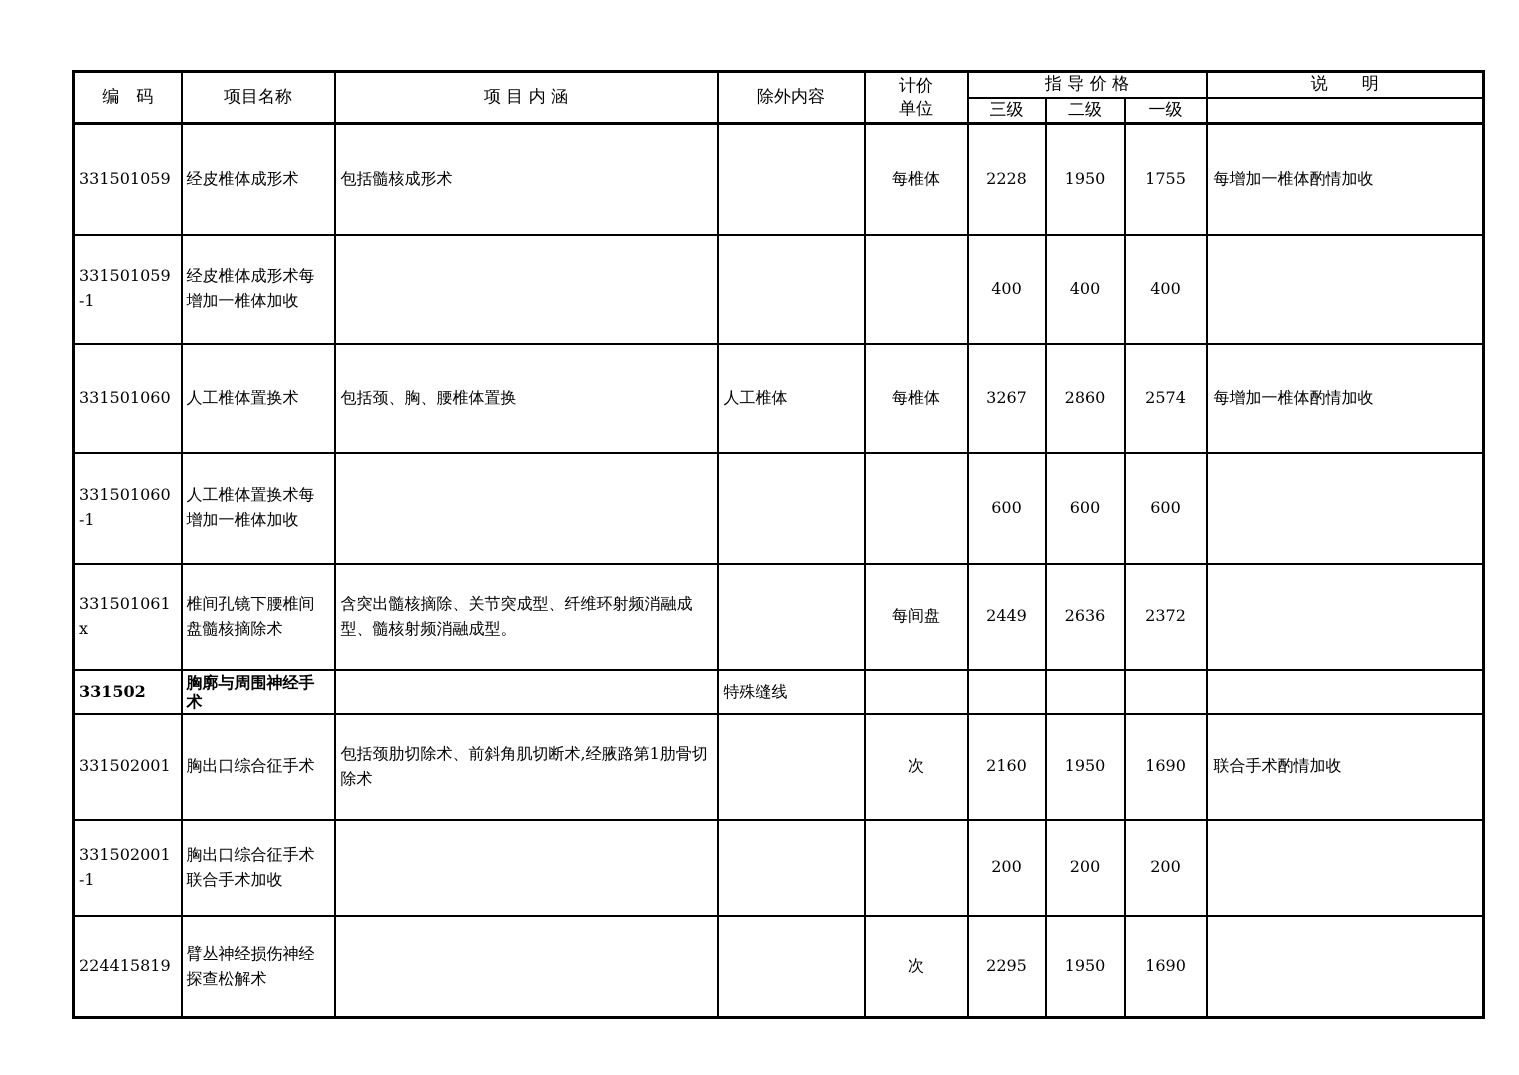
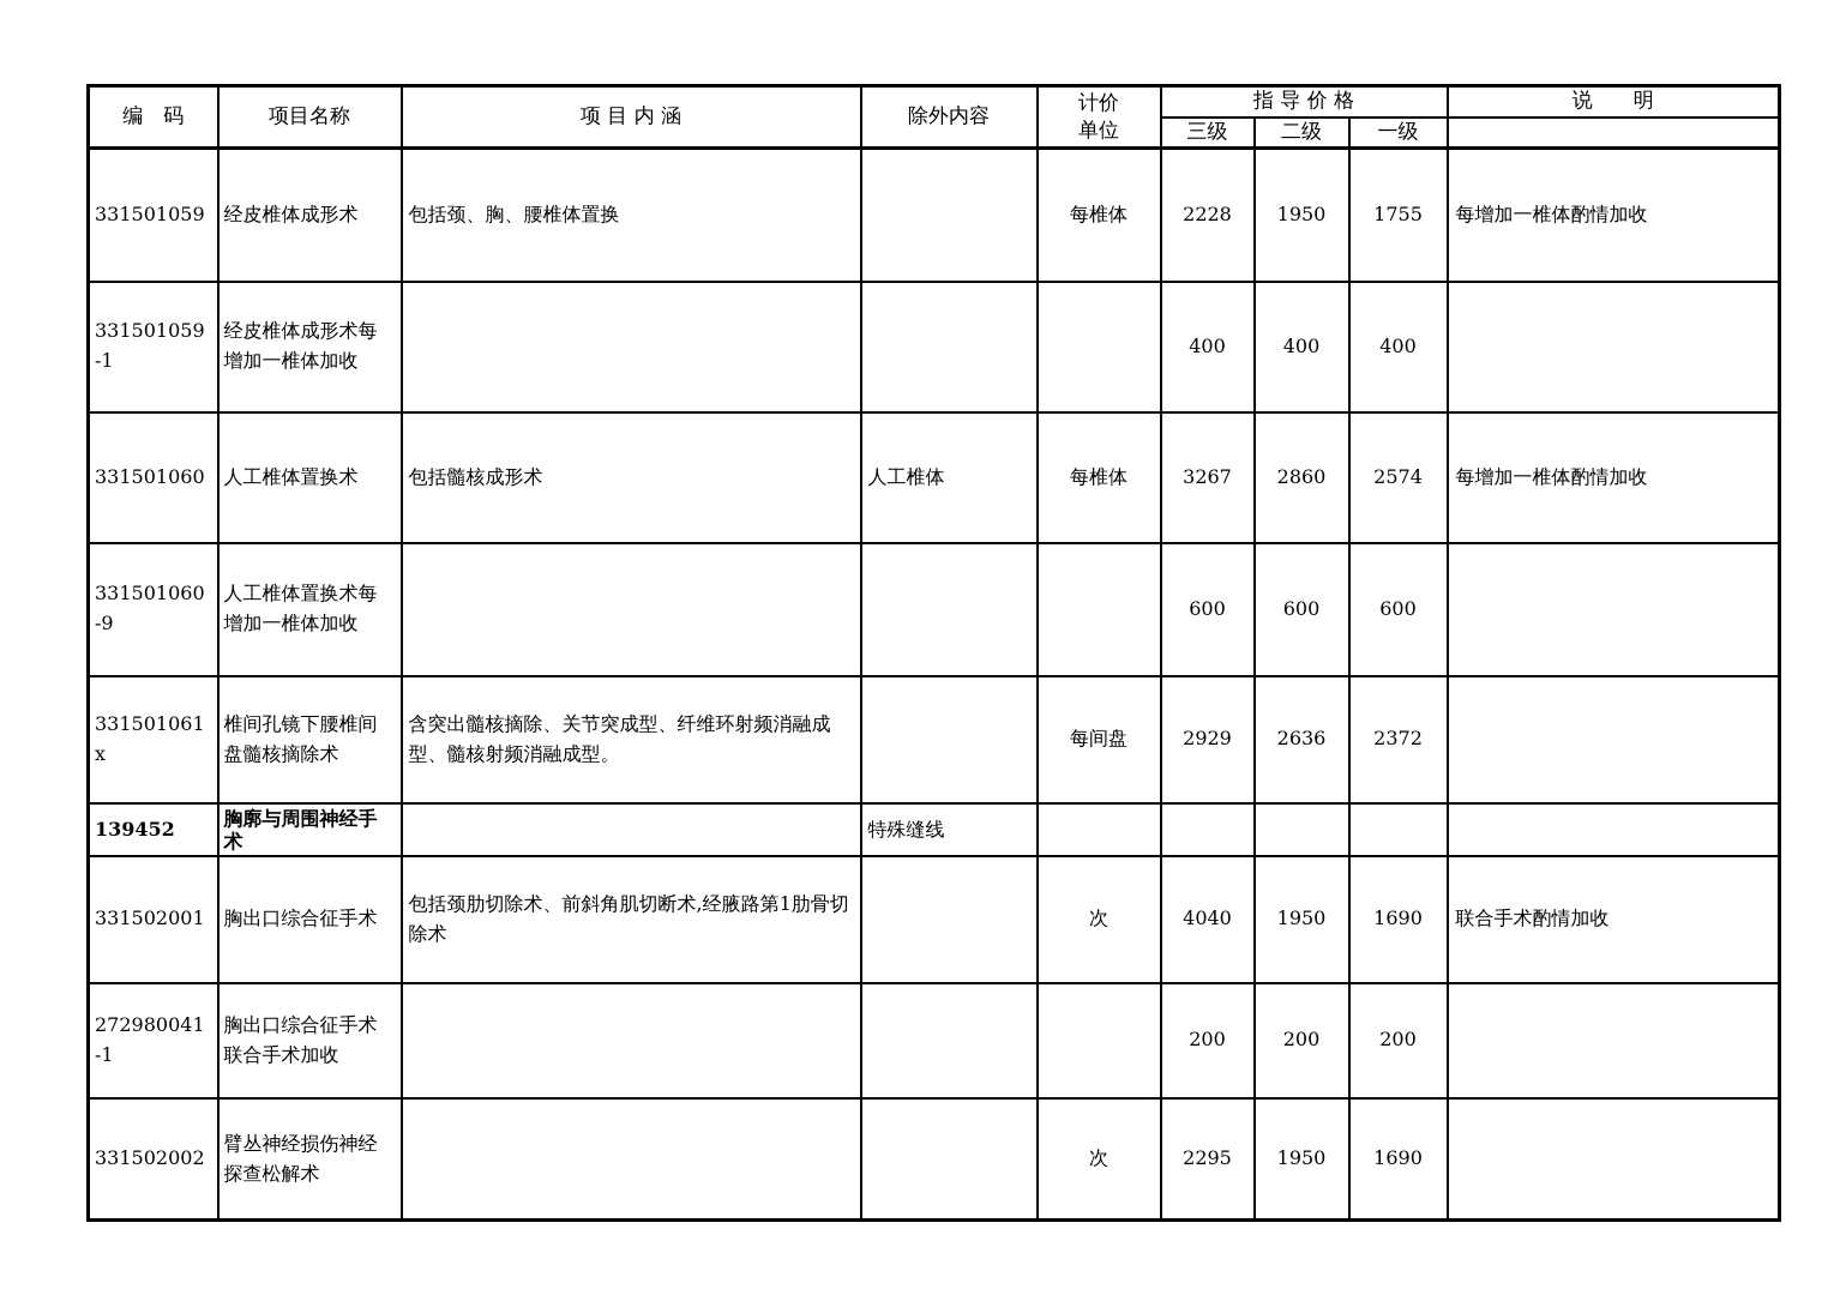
  编 码	项目名称	项 目 内 涵	除外内容	计价 单位	指 导 价 格	说 明
  三级	二级	一级
- 331501059	经皮椎体成形术	包括髓核成形术		每椎体	2228	1950	1755	每增加一椎体酌情加收
+ 331501059	经皮椎体成形术	包括颈、胸、腰椎体置换		每椎体	2228	1950	1755	每增加一椎体酌情加收
  331501059-1	经皮椎体成形术每增加一椎体加收				400	400	400
- 331501060	人工椎体置换术	包括颈、胸、腰椎体置换	人工椎体	每椎体	3267	2860	2574	每增加一椎体酌情加收
+ 331501060	人工椎体置换术	包括髓核成形术	人工椎体	每椎体	3267	2860	2574	每增加一椎体酌情加收
- 331501060-1	人工椎体置换术每增加一椎体加收				600	600	600
+ 331501060-9	人工椎体置换术每增加一椎体加收				600	600	600
- 331501061x	椎间孔镜下腰椎间盘髓核摘除术	含突出髓核摘除、关节突成型、纤维环射频消融成型、髓核射频消融成型。		每间盘	2449	2636	2372
+ 331501061x	椎间孔镜下腰椎间盘髓核摘除术	含突出髓核摘除、关节突成型、纤维环射频消融成型、髓核射频消融成型。		每间盘	2929	2636	2372
- 331502	胸廓与周围神经手术		特殊缝线
+ 139452	胸廓与周围神经手术		特殊缝线
- 331502001	胸出口综合征手术	包括颈肋切除术、前斜角肌切断术,经腋路第1肋骨切除术		次	2160	1950	1690	联合手术酌情加收
+ 331502001	胸出口综合征手术	包括颈肋切除术、前斜角肌切断术,经腋路第1肋骨切除术		次	4040	1950	1690	联合手术酌情加收
- 331502001-1	胸出口综合征手术联合手术加收				200	200	200
+ 272980041-1	胸出口综合征手术联合手术加收				200	200	200
- 224415819	臂丛神经损伤神经探查松解术			次	2295	1950	1690
+ 331502002	臂丛神经损伤神经探查松解术			次	2295	1950	1690
